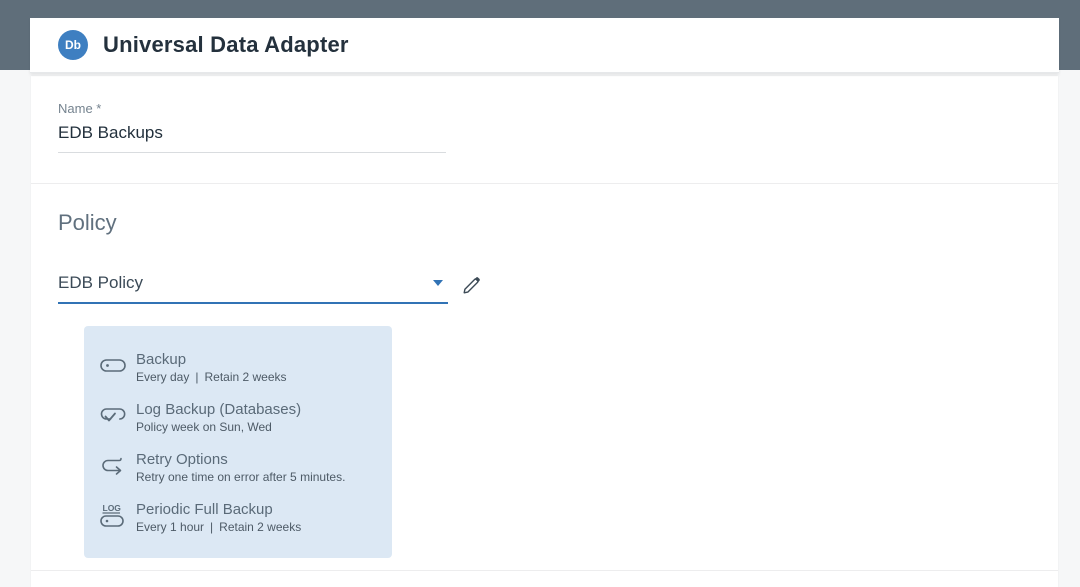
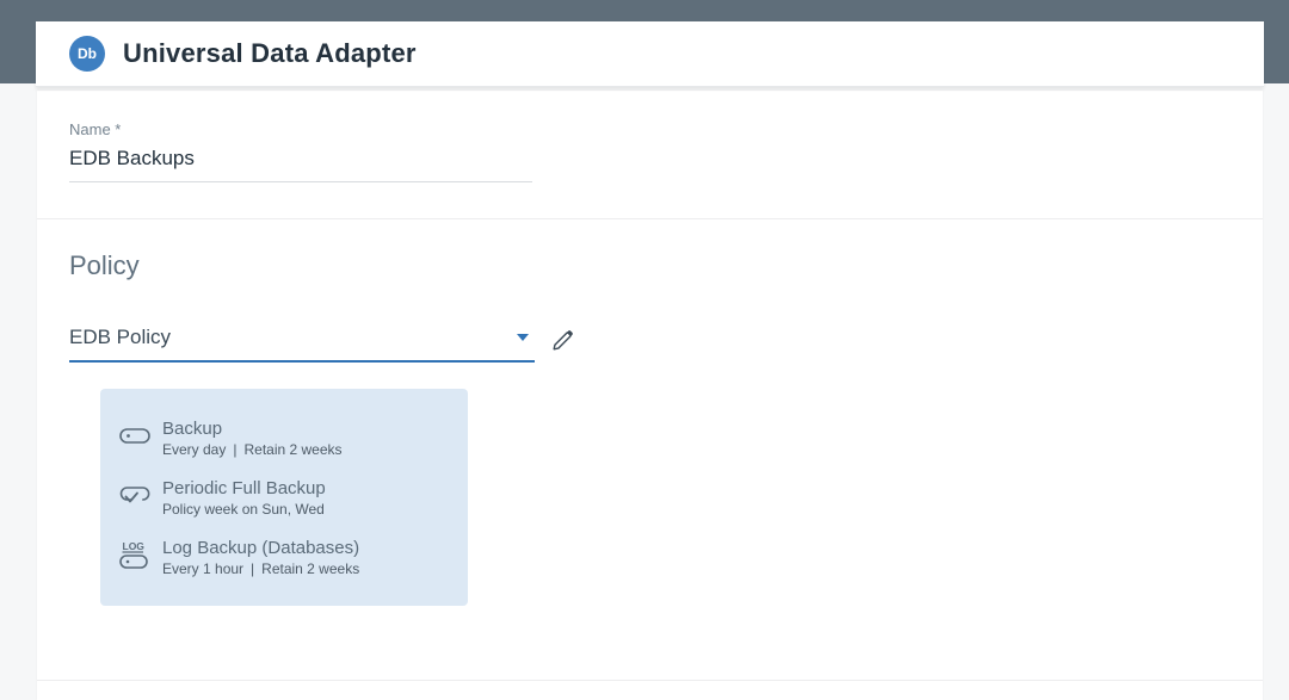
  Db
  Universal Data Adapter
  Name *
  EDB Backups
  Policy
  EDB Policy
  Backup
  Every day | Retain 2 weeks
- Log Backup (Databases)
+ Periodic Full Backup
  Policy week on Sun, Wed
- Retry Options
- Retry one time on error after 5 minutes.
  LOG
- Periodic Full Backup
+ Log Backup (Databases)
  Every 1 hour | Retain 2 weeks
